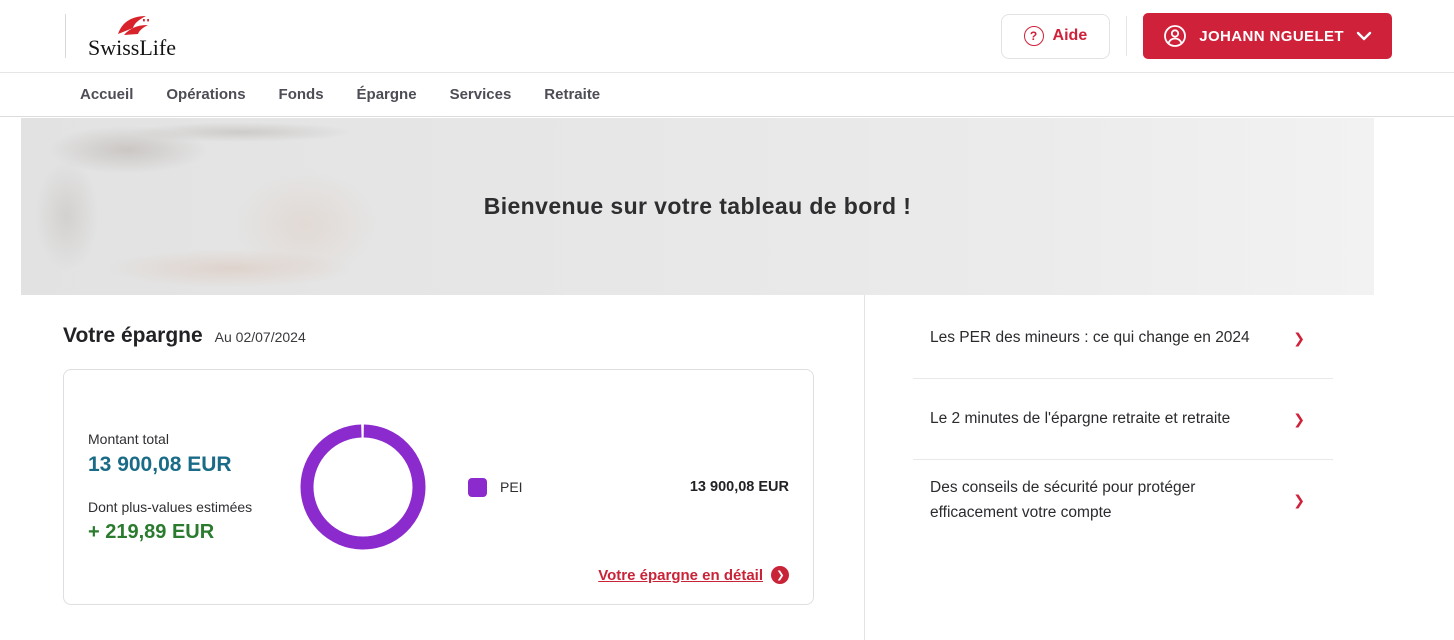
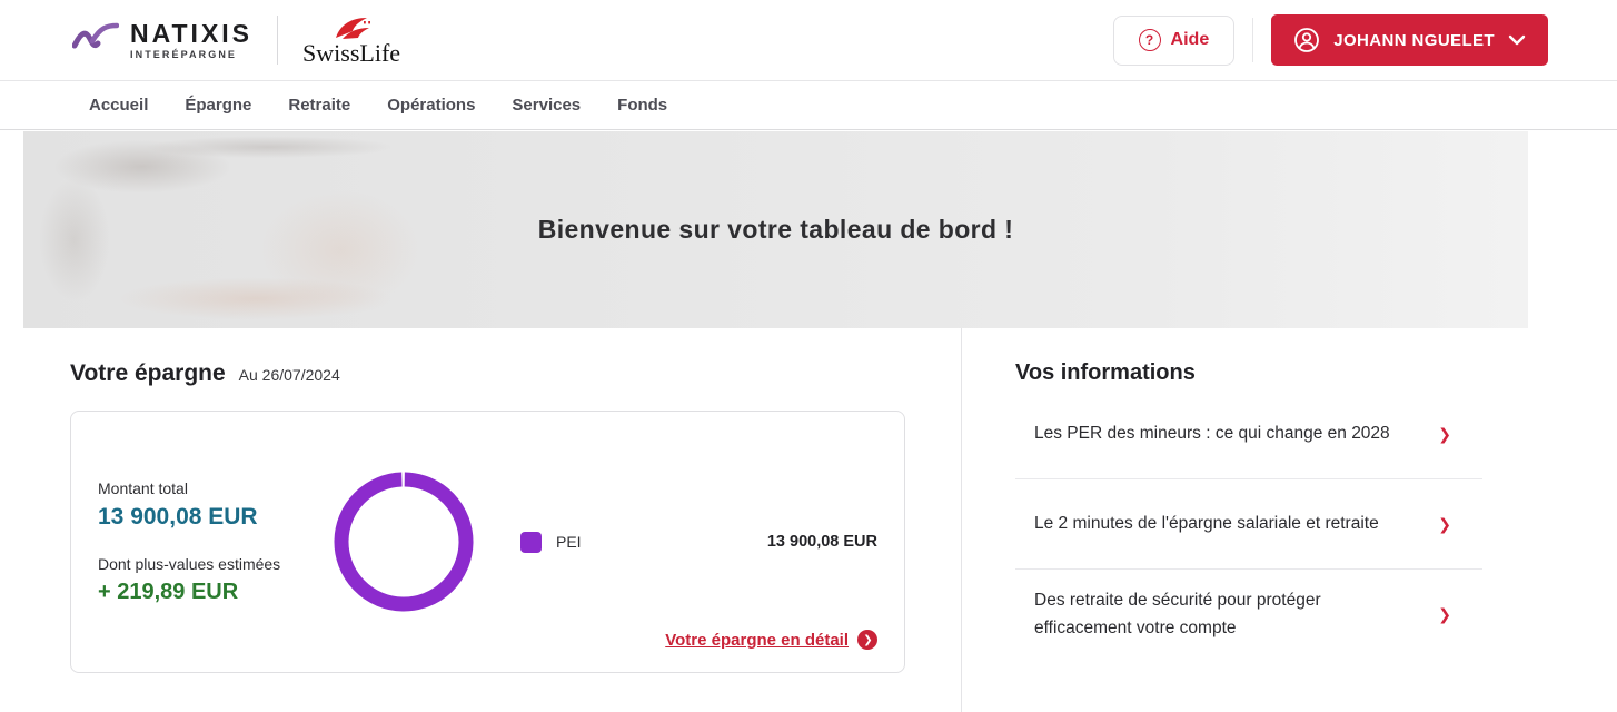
+ NATIXIS
+ INTERÉPARGNE
  SwissLife
  ?
  Aide
  JOHANN NGUELET
  Accueil
- Opérations
+ Épargne
- Fonds
+ Retraite
- Épargne
+ Opérations
  Services
- Retraite
+ Fonds
  Bienvenue sur votre tableau de bord !
  Votre épargne
- Au 02/07/2024
+ Au 26/07/2024
  Montant total
  13 900,08 EUR
  Dont plus-values estimées
  + 219,89 EUR
  PEI
  13 900,08 EUR
  Votre épargne en détail
  ❯
+ Vos informations
- Les PER des mineurs : ce qui change en 2024
+ Les PER des mineurs : ce qui change en 2028
  ❯
- Le 2 minutes de l'épargne retraite et retraite
+ Le 2 minutes de l'épargne salariale et retraite
  ❯
- Des conseils de sécurité pour protéger efficacement votre compte
+ Des retraite de sécurité pour protéger efficacement votre compte
  ❯
